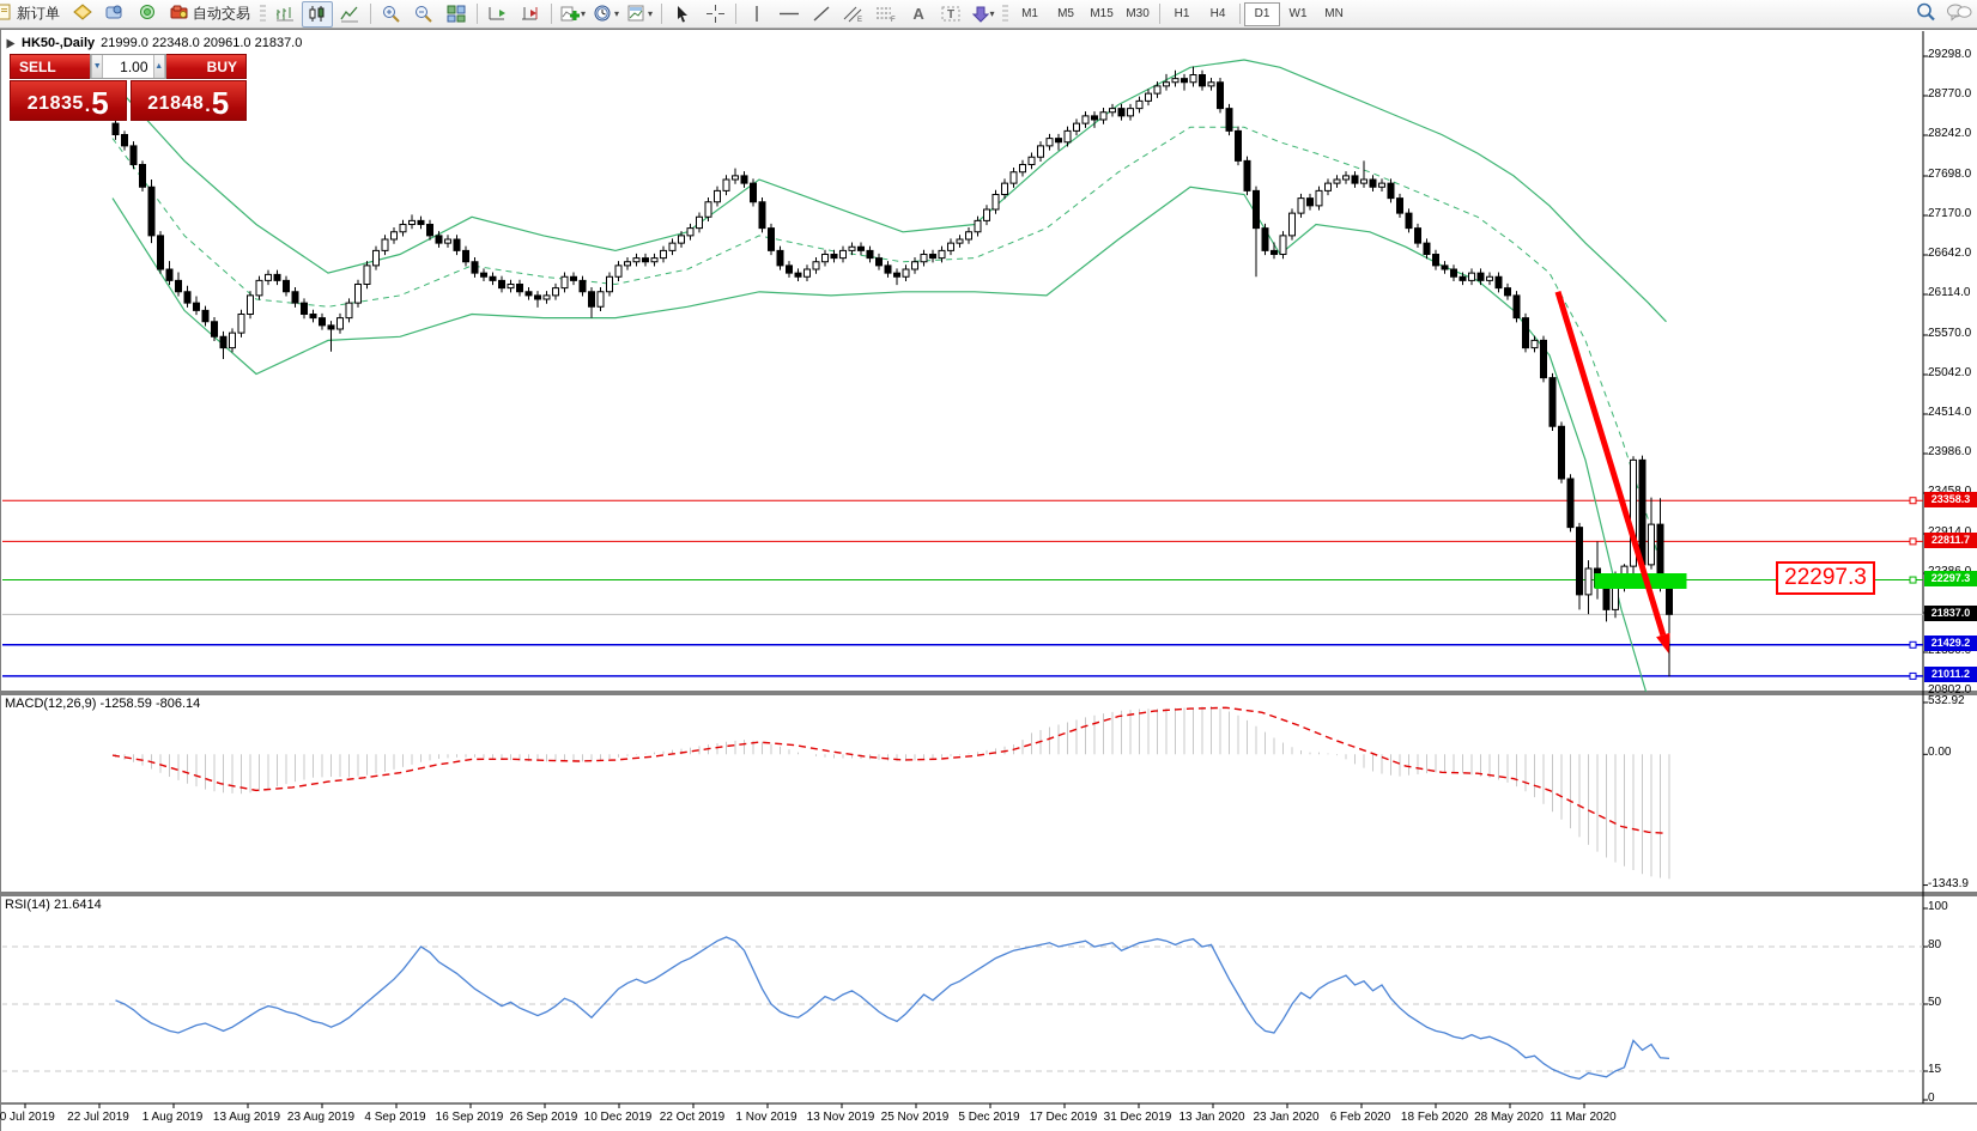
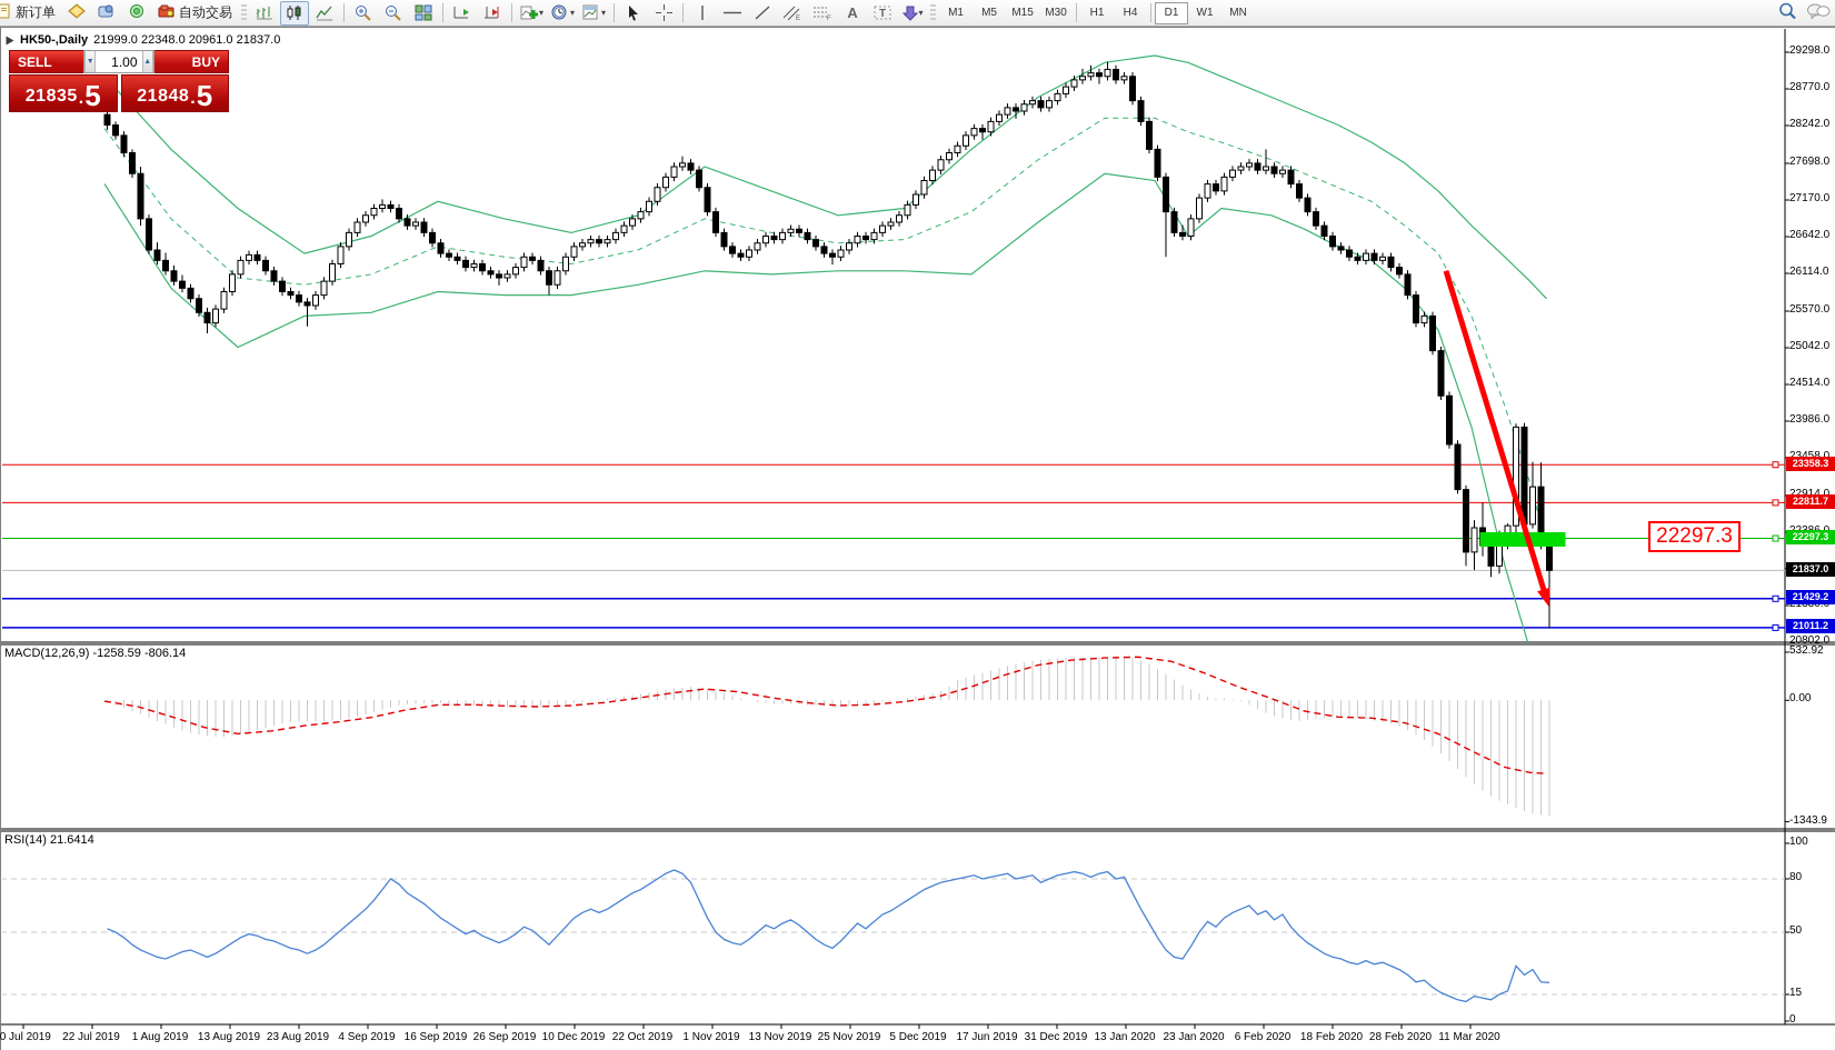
  新订单
  自动交易
  ▾
  ▾
  ▾
  A
  T
  ▾
  M1
  M5
  M15
  M30
  H1
  H4
  D1
  W1
  MN
  HK50-,Daily
  21999.0 22348.0 20961.0 21837.0
  SELL
  1.00
  BUY
  21835
  .
  5
  21848
  .
  5
  MACD(12,26,9) -1258.59 -806.14
  RSI(14) 21.6414
  22297.3
  29298.0
  28770.0
  28242.0
  27698.0
  27170.0
  26642.0
  26114.0
  25570.0
  25042.0
  24514.0
  23986.0
  20802.0
  532.92
  0.00
  -1343.9
  100
  80
  50
  15
  0
  23358.3
  22811.7
  22297.3
  21837.0
  21429.2
  21011.2
  0 Jul 2019
  22 Jul 2019
  1 Aug 2019
  13 Aug 2019
  23 Aug 2019
  4 Sep 2019
  16 Sep 2019
  26 Sep 2019
  10 Dec 2019
  22 Oct 2019
  1 Nov 2019
  13 Nov 2019
  25 Nov 2019
  5 Dec 2019
- 17 Dec 2019
+ 17 Jun 2019
  31 Dec 2019
  13 Jan 2020
  23 Jan 2020
  6 Feb 2020
  18 Feb 2020
- 28 May 2020
+ 28 Feb 2020
  11 Mar 2020
